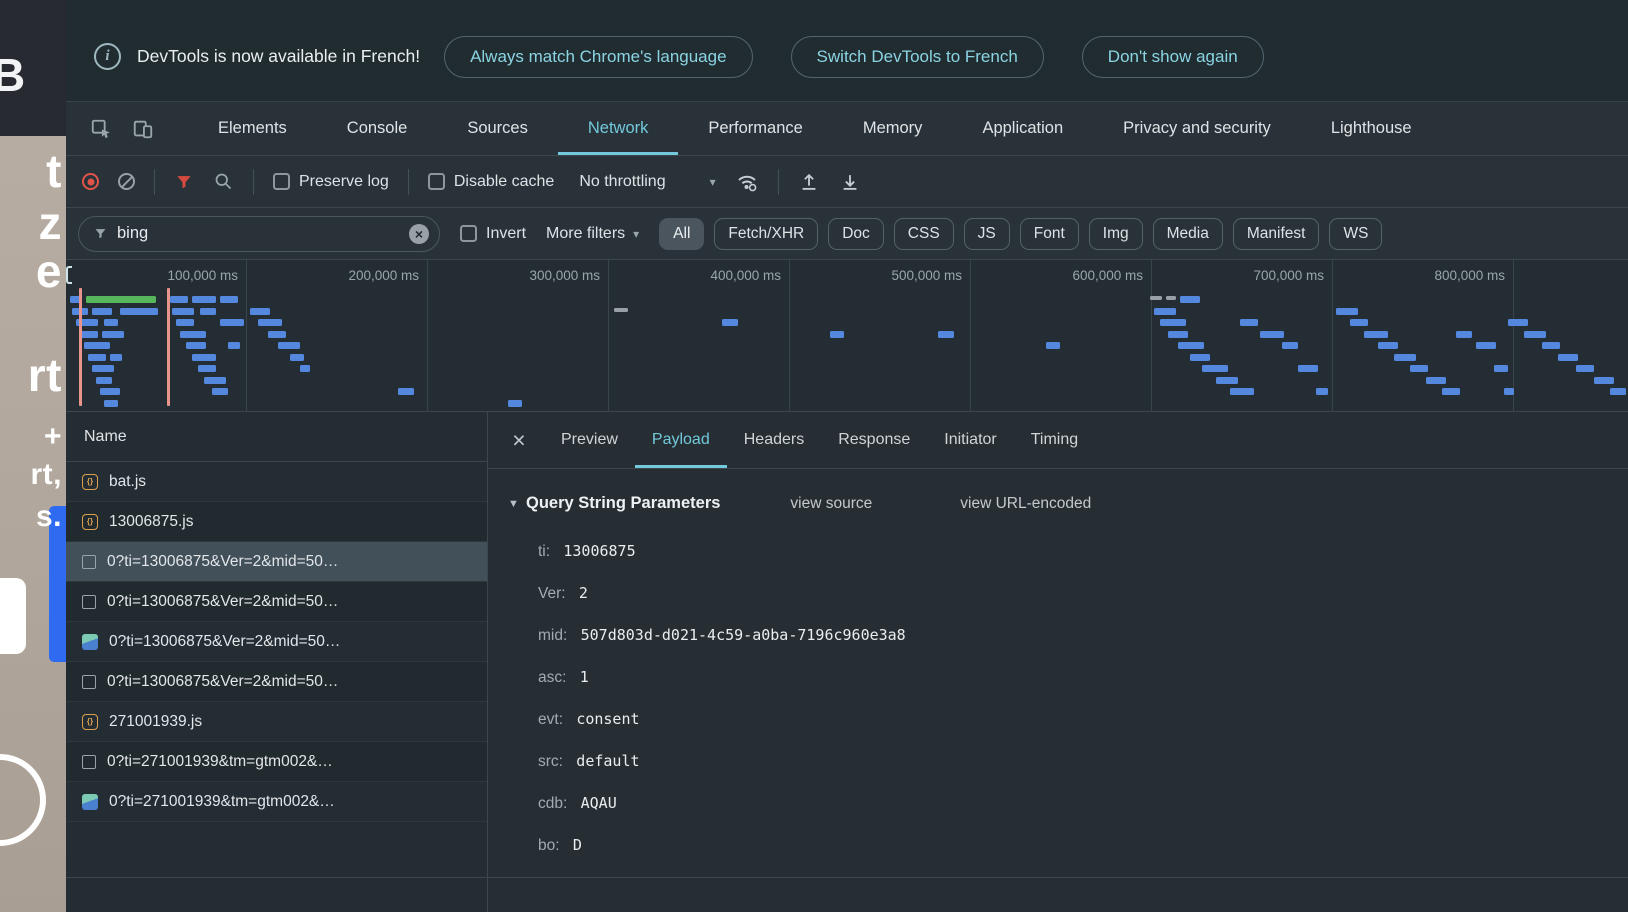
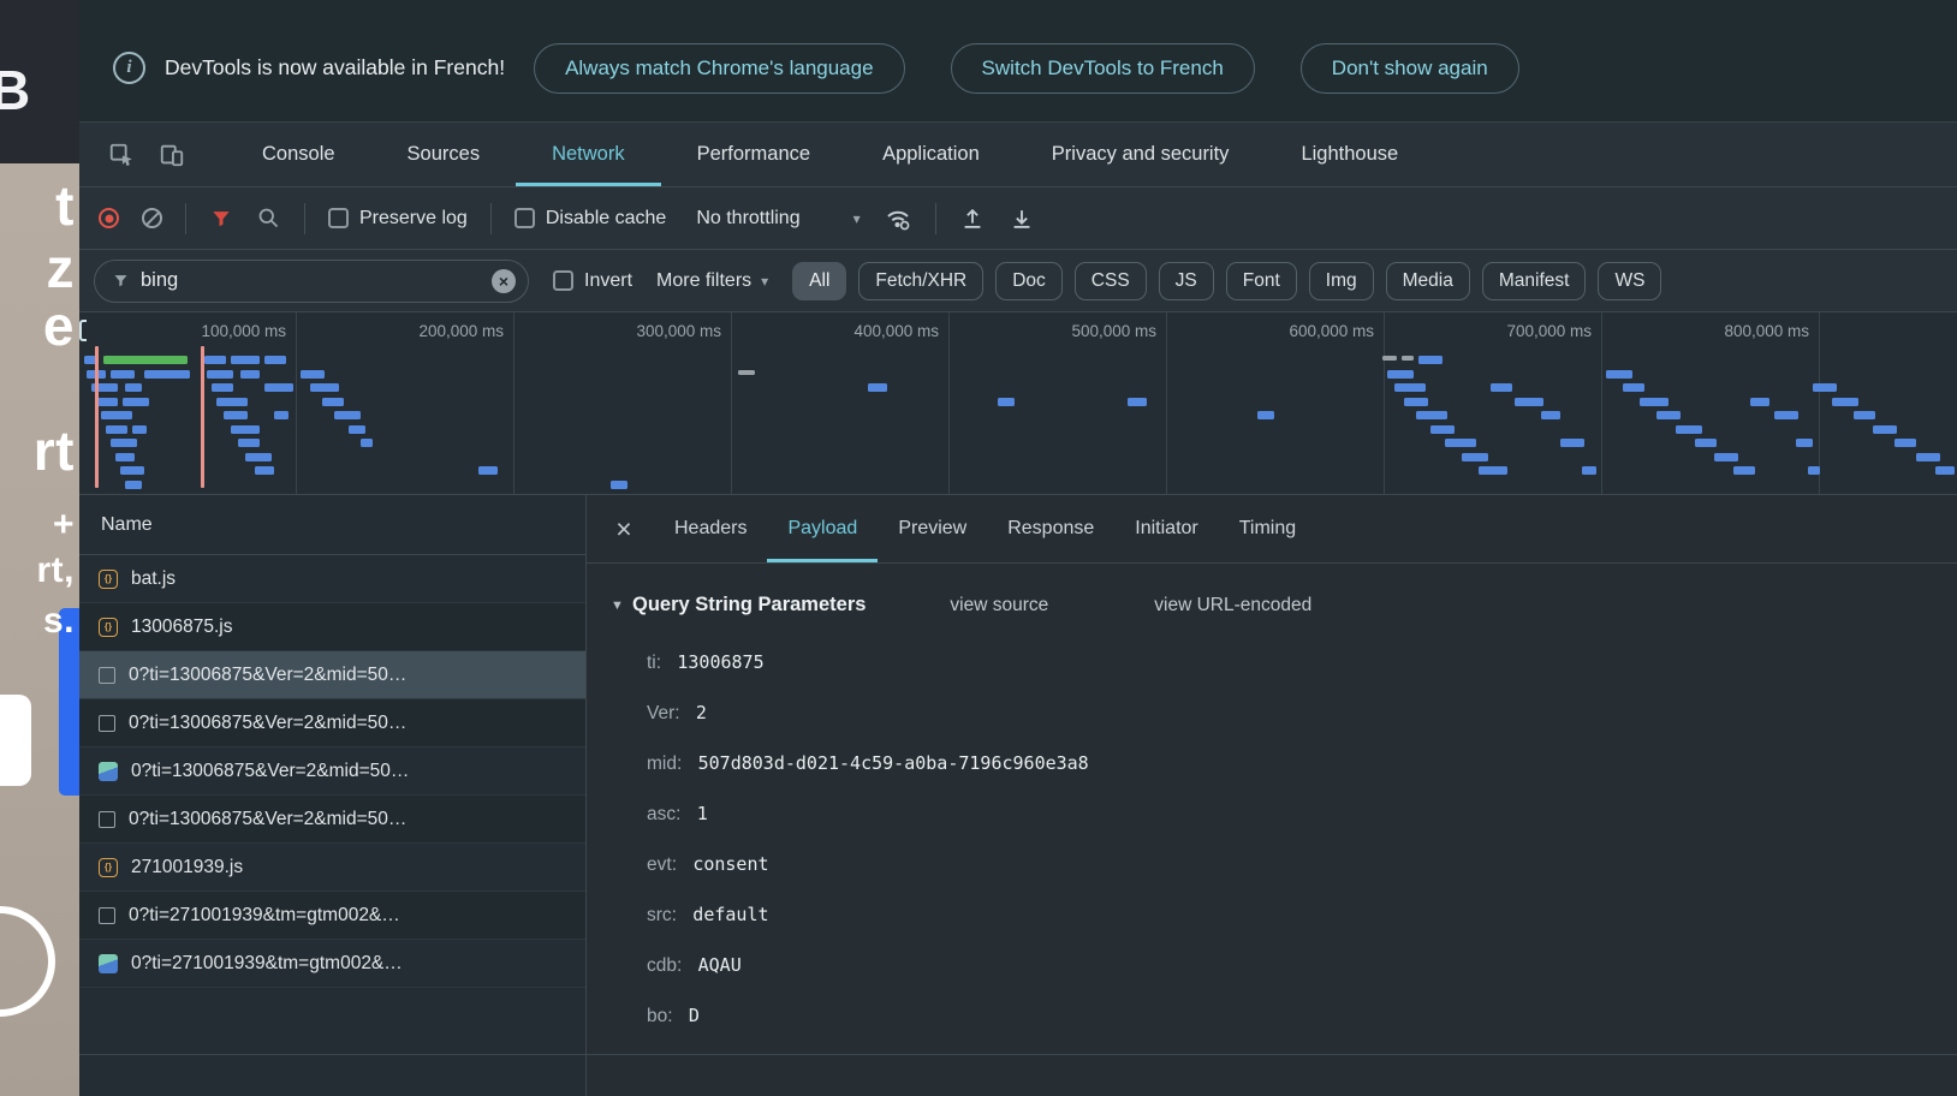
  B
  t
  z
  e
  rt
  +
  rt,
  s.
  i
  DevTools is now available in French!
  Always match Chrome's language
  Switch DevTools to French
  Don't show again
- Elements
  Console
  Sources
  Network
  Performance
- Memory
  Application
  Privacy and security
  Lighthouse
  Preserve log
  Disable cache
  No throttling
  ▾
  bing
  ×
  Invert
  More filters
  ▾
  All
  Fetch/XHR
  Doc
  CSS
  JS
  Font
  Img
  Media
  Manifest
  WS
  100,000 ms
  200,000 ms
  300,000 ms
  400,000 ms
  500,000 ms
  600,000 ms
  700,000 ms
  800,000 ms
  Name
  bat.js
  13006875.js
  0?ti=13006875&Ver=2&mid=50…
  0?ti=13006875&Ver=2&mid=50…
  0?ti=13006875&Ver=2&mid=50…
  0?ti=13006875&Ver=2&mid=50…
  271001939.js
  0?ti=271001939&tm=gtm002&…
  0?ti=271001939&tm=gtm002&…
  ×
- Preview
+ Headers
  Payload
- Headers
+ Preview
  Response
  Initiator
  Timing
  ▼
  Query String Parameters
  view source
  view URL-encoded
  ti 13006875
  Ver 2
  mid 507d803d-d021-4c59-a0ba-7196c960e3a8
  asc 1
  evt consent
  src default
  cdb AQAU
  bo D
